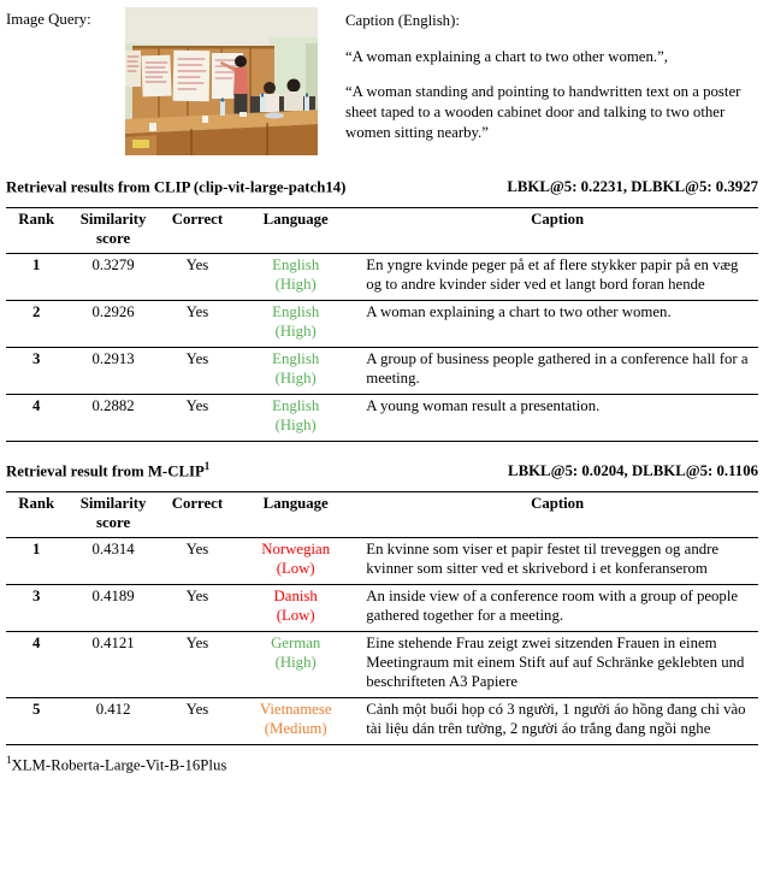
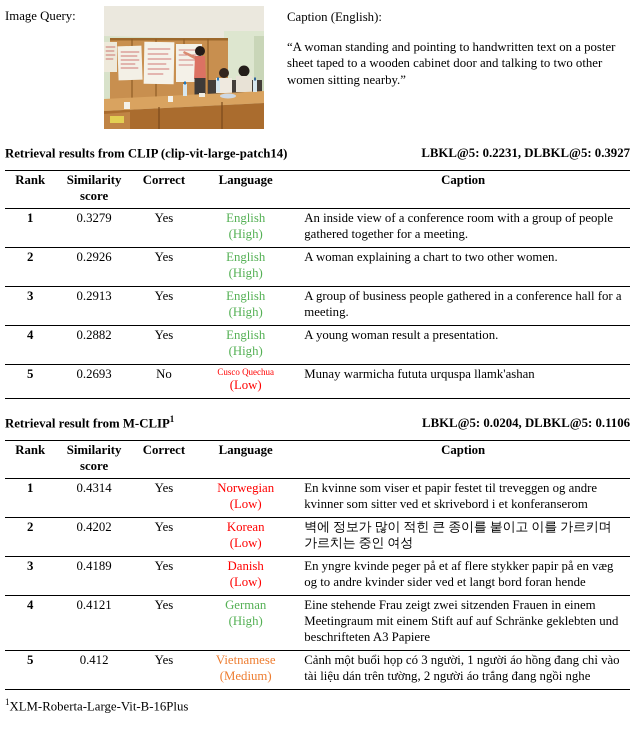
  Image Query:
  Caption (English):
- “A woman explaining a chart to two other women.”,
  “A woman standing and pointing to handwritten text on a poster sheet taped to a wooden cabinet door and talking to two other women sitting nearby.”
  Retrieval results from CLIP (clip-vit-large-patch14)
  LBKL@5: 0.2231, DLBKL@5: 0.3927
  Rank	Similarity score	Correct	Language	Caption
- 1	0.3279	Yes	English(High)	En yngre kvinde peger på et af flere stykker papir på en væg og to andre kvinder sider ved et langt bord foran hende
+ 1	0.3279	Yes	English(High)	An inside view of a conference room with a group of people gathered together for a meeting.
  2	0.2926	Yes	English(High)	A woman explaining a chart to two other women.
  3	0.2913	Yes	English(High)	A group of business people gathered in a conference hall for a meeting.
  4	0.2882	Yes	English(High)	A young woman result a presentation.
+ 5	0.2693	No	Cusco Quechua(Low)	Munay warmicha fututa urquspa llamk'ashan
  Retrieval result from M-CLIP1
  LBKL@5: 0.0204, DLBKL@5: 0.1106
  Rank	Similarity score	Correct	Language	Caption
  1	0.4314	Yes	Norwegian(Low)	En kvinne som viser et papir festet til treveggen og andre kvinner som sitter ved et skrivebord i et konferanserom
+ 2	0.4202	Yes	Korean(Low)	벽에 정보가 많이 적힌 큰 종이를 붙이고 이를 가르키며 가르치는 중인 여성
- 3	0.4189	Yes	Danish(Low)	An inside view of a conference room with a group of people gathered together for a meeting.
+ 3	0.4189	Yes	Danish(Low)	En yngre kvinde peger på et af flere stykker papir på en væg og to andre kvinder sider ved et langt bord foran hende
  4	0.4121	Yes	German(High)	Eine stehende Frau zeigt zwei sitzenden Frauen in einem Meetingraum mit einem Stift auf auf Schränke geklebten und beschrifteten A3 Papiere
  5	0.412	Yes	Vietnamese(Medium)	Cảnh một buổi họp có 3 người, 1 người áo hồng đang chỉ vào tài liệu dán trên tường, 2 người áo trắng đang ngồi nghe
  1XLM-Roberta-Large-Vit-B-16Plus
